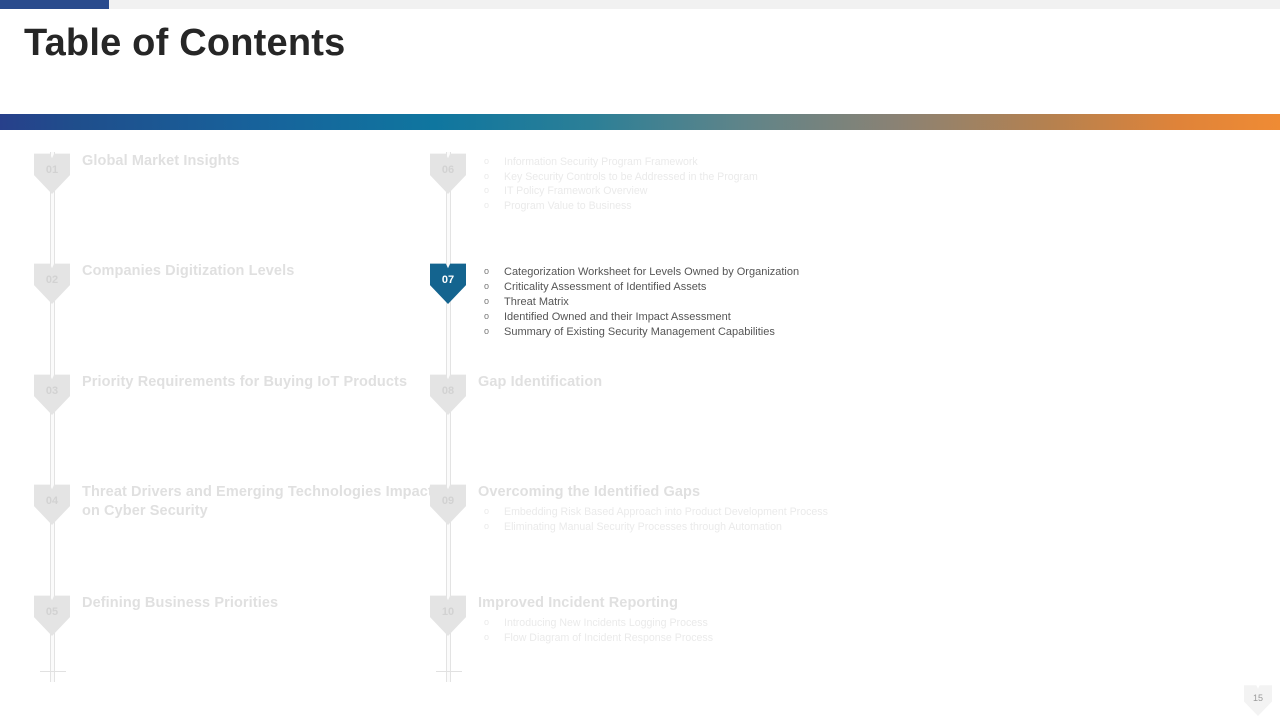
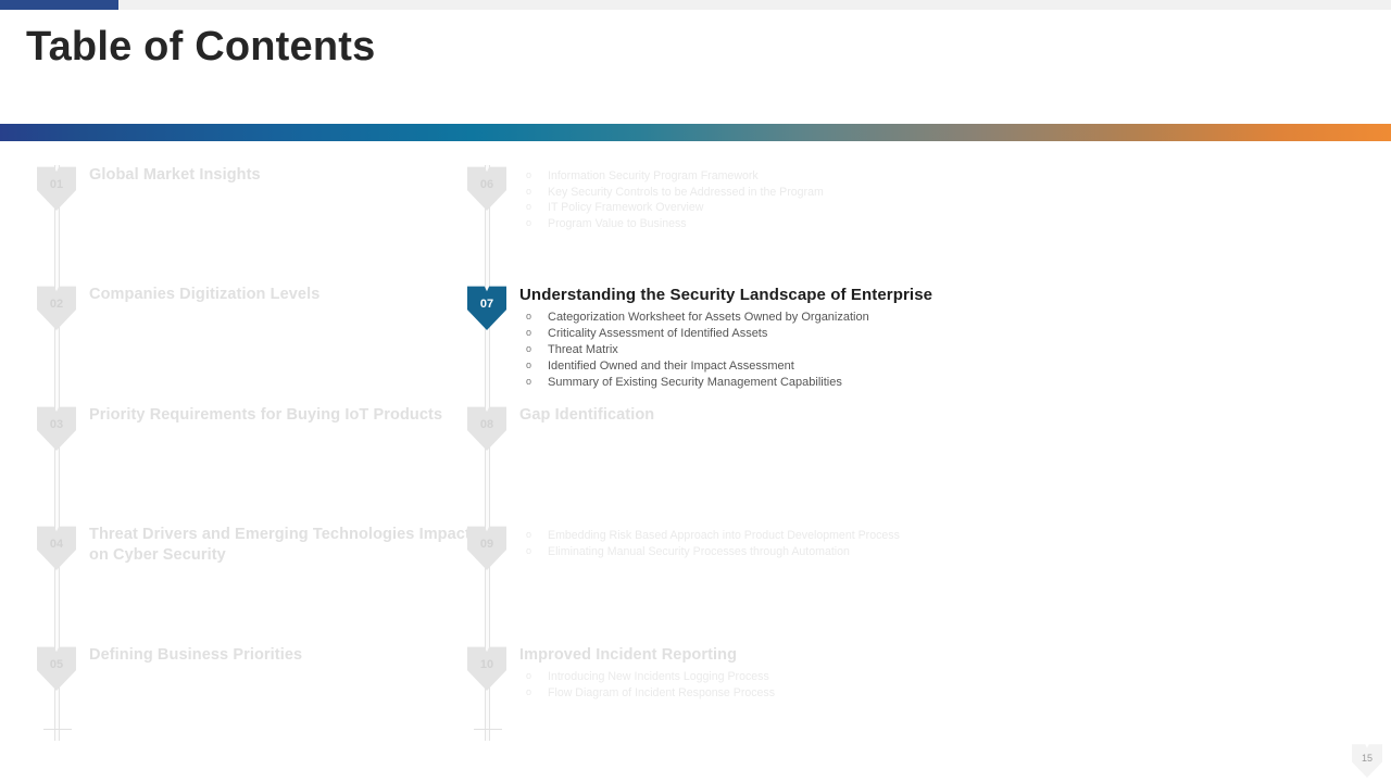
  Table of Contents
  Global Market Insights
  Companies Digitization Levels
  Priority Requirements for Buying IoT Products
  Threat Drivers and Emerging Technologies Impac on Cyber Security
  Defining Business Priorities
  07
+ Understanding the Security Landscape of Enterprise
  o
- Categorization Worksheet for Levels Owned by Organization
+ Categorization Worksheet for Assets Owned by Organization
  o
  Criticality Assessment of Identified Assets
  o
  Threat Matrix
  o
  Identified Owned and their Impact Assessment
  o
  Summary of Existing Security Management Capabilities
  Gap Identification
- Overcoming the Identified Gaps
  Improved Incident Reporting
  15
